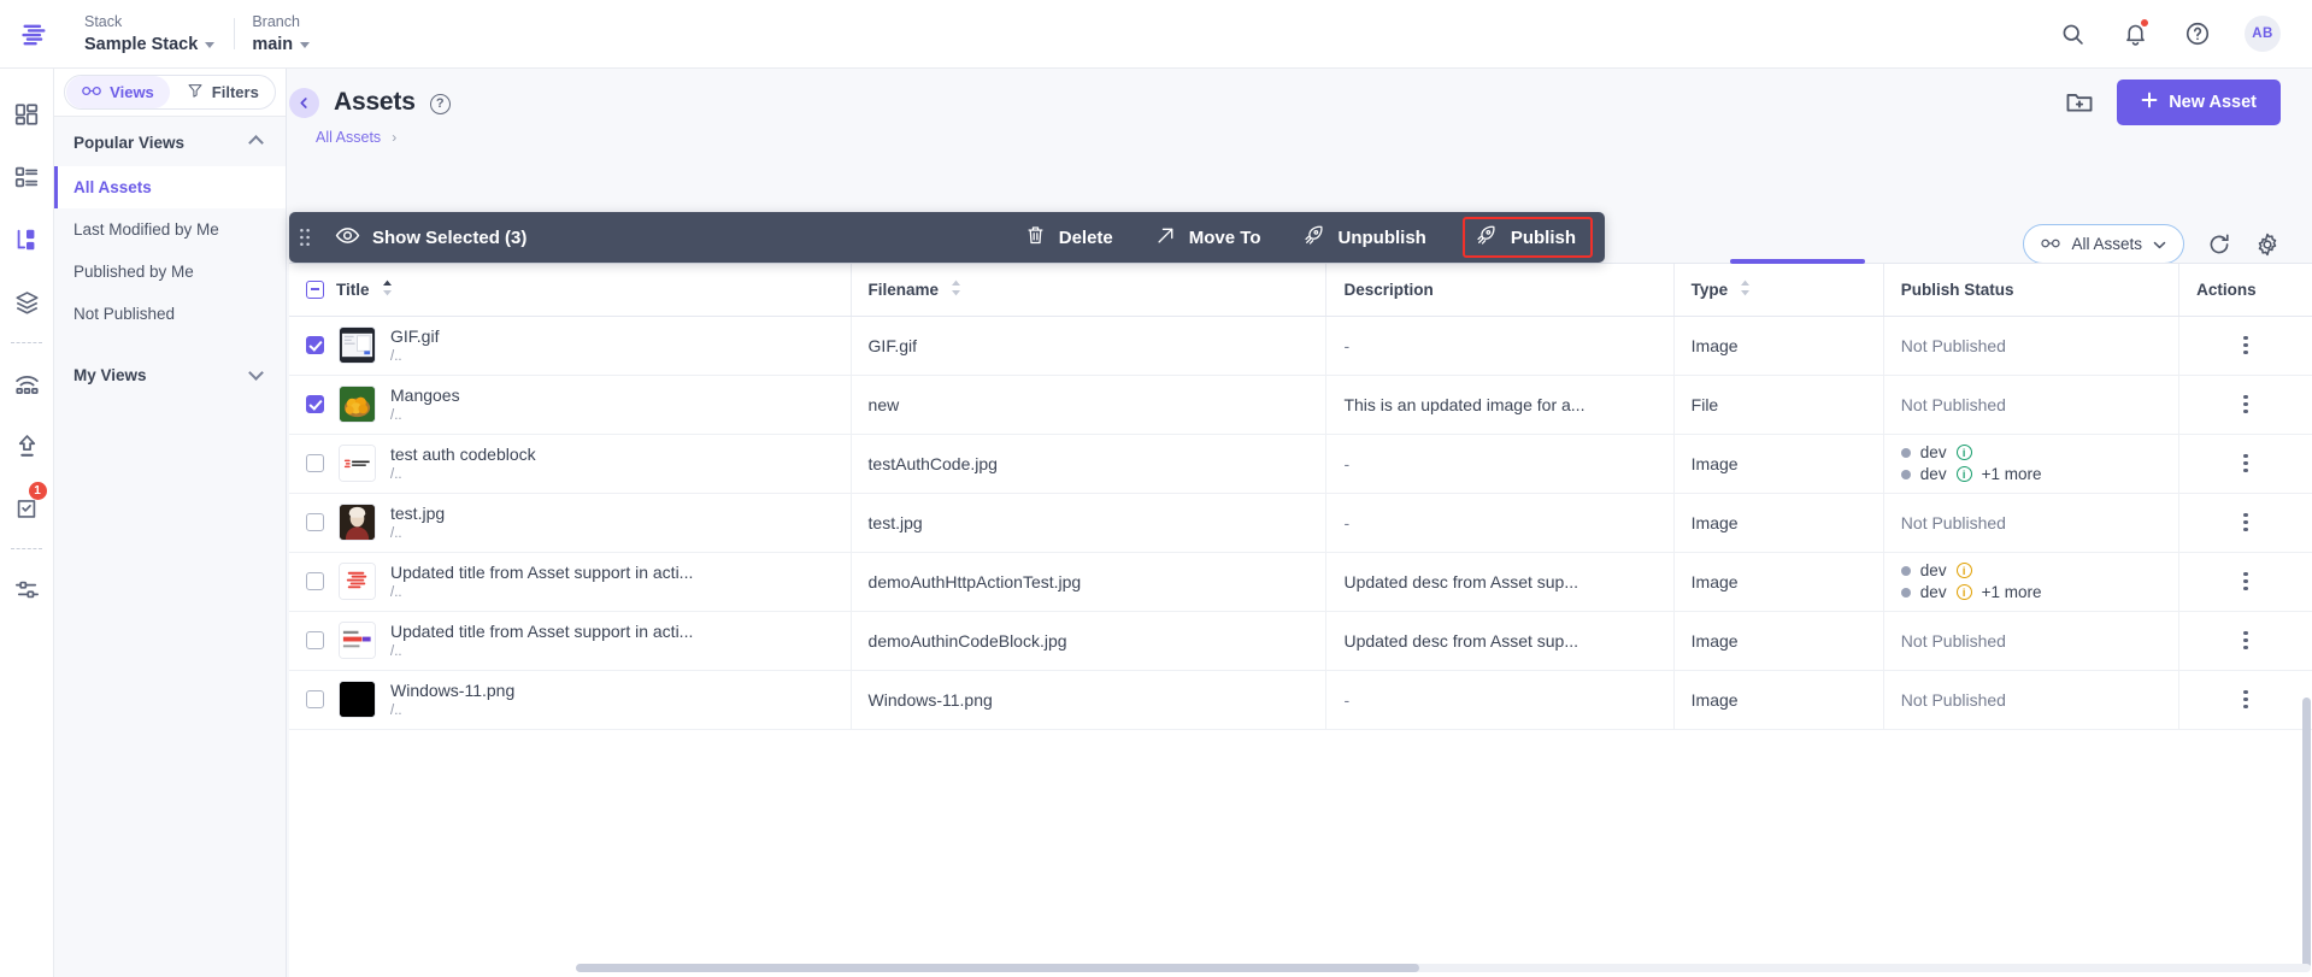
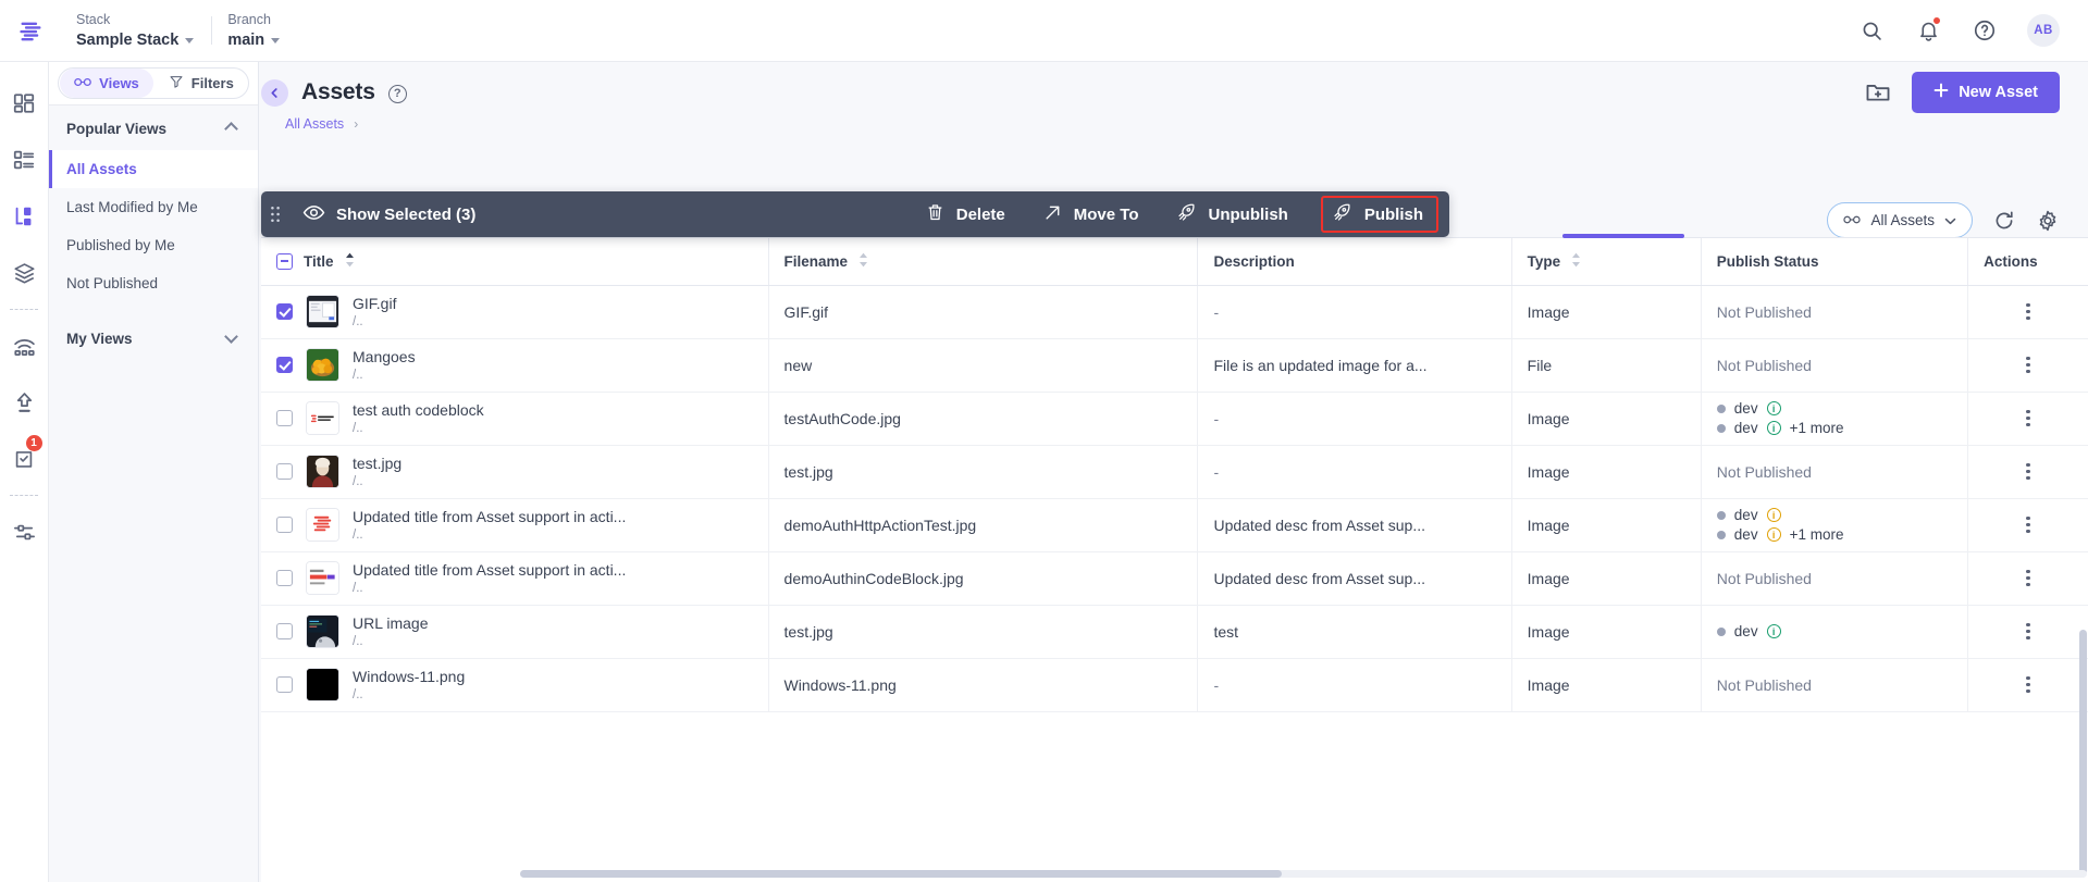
  Stack
  Sample Stack
  Branch
  main
  AB
  1
  Views
  Filters
  Popular Views
  All Assets
  Last Modified by Me
  Published by Me
  Not Published
  My Views
  Assets
  ?
  New Asset
  All Assets
  ›
  All Assets
  Show Selected (3)
  Delete
  Move To
  Unpublish
  Publish
  Title	Filename	Description	Type	Publish Status	Actions
  GIF.gif/..	GIF.gif	-	Image	Not Published
- Mangoes/..	new	This is an updated image for a...	File	Not Published
+ Mangoes/..	new	File is an updated image for a...	File	Not Published
  test auth codeblock/..	testAuthCode.jpg	-	Image	dev idev i +1 more
  test.jpg/..	test.jpg	-	Image	Not Published
  Updated title from Asset support in acti.../..	demoAuthHttpActionTest.jpg	Updated desc from Asset sup...	Image	dev idev i +1 more
  Updated title from Asset support in acti.../..	demoAuthinCodeBlock.jpg	Updated desc from Asset sup...	Image	Not Published
+ URL image/..	test.jpg	test	Image	dev i
  Windows-11.png/..	Windows-11.png	-	Image	Not Published
